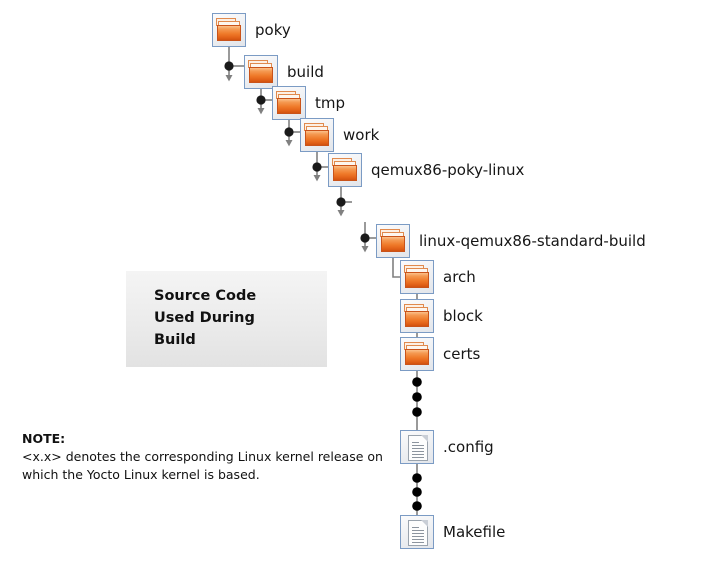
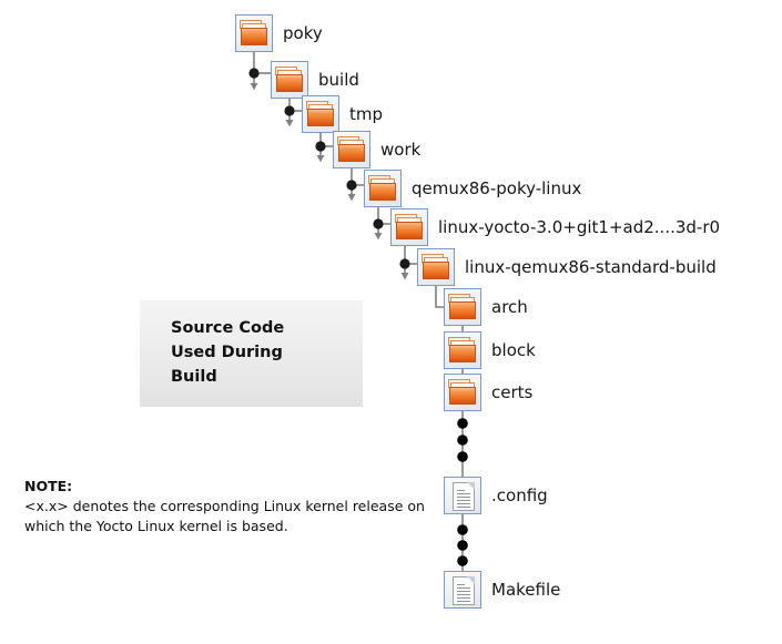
  poky
  build
  tmp
  work
  qemux86-poky-linux
+ linux-yocto-3.0+git1+ad2....3d-r0
  linux-qemux86-standard-build
  arch
  block
  certs
  .config
  Makefile
  Source Code
  Used During
  Build
  NOTE:
  <x.x> denotes the corresponding Linux kernel release on which the Yocto Linux kernel is based.
